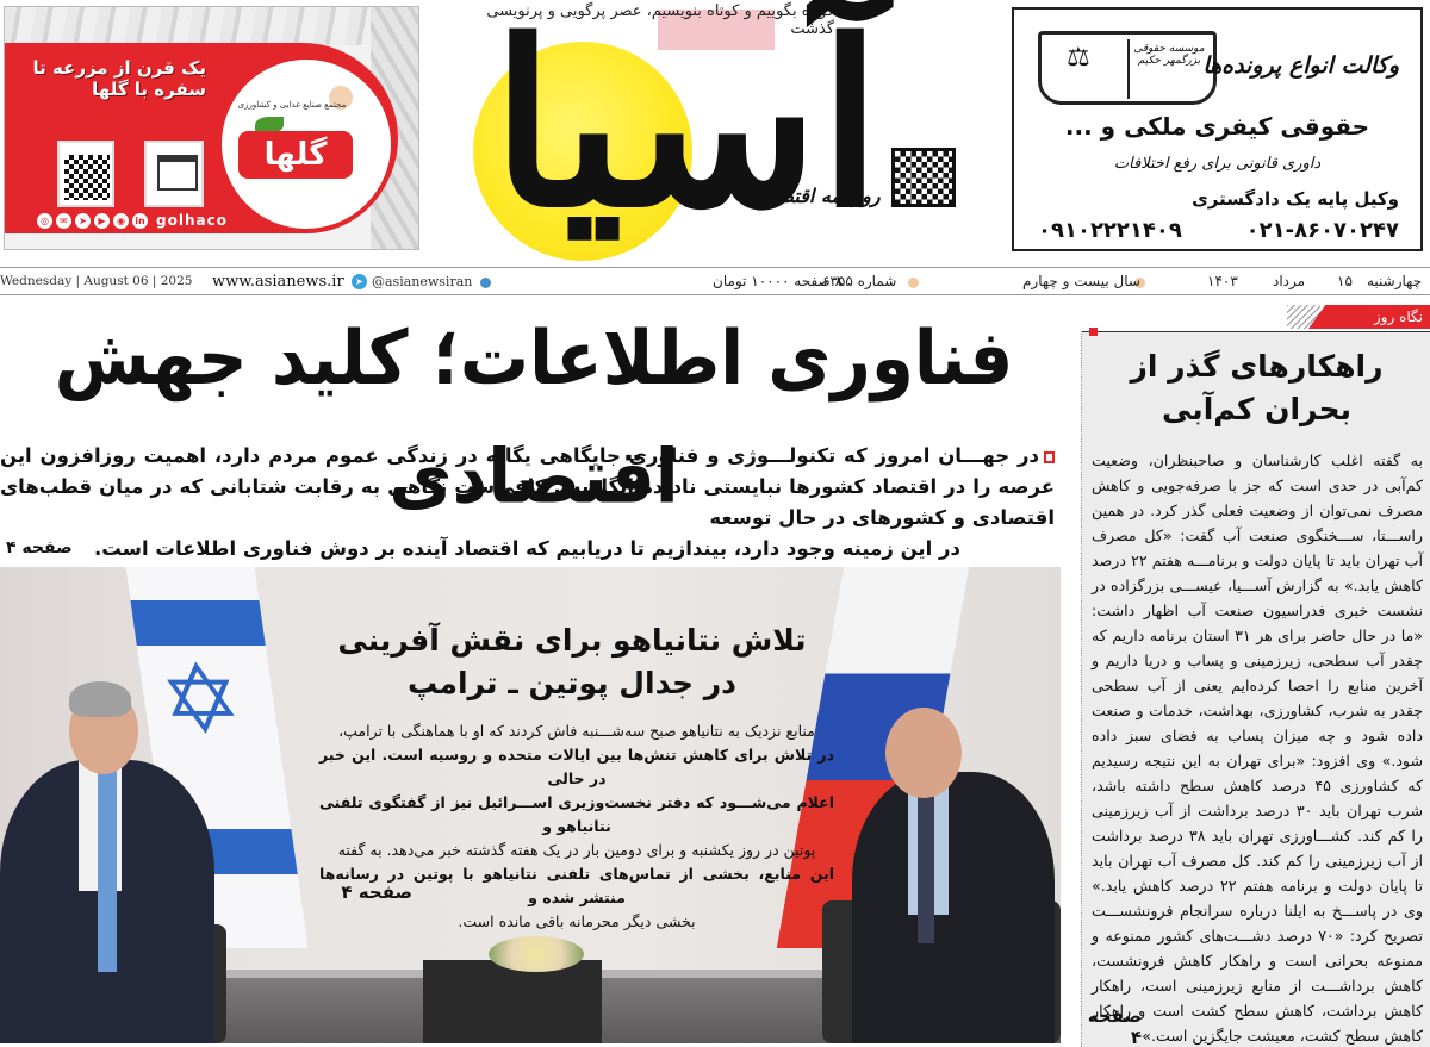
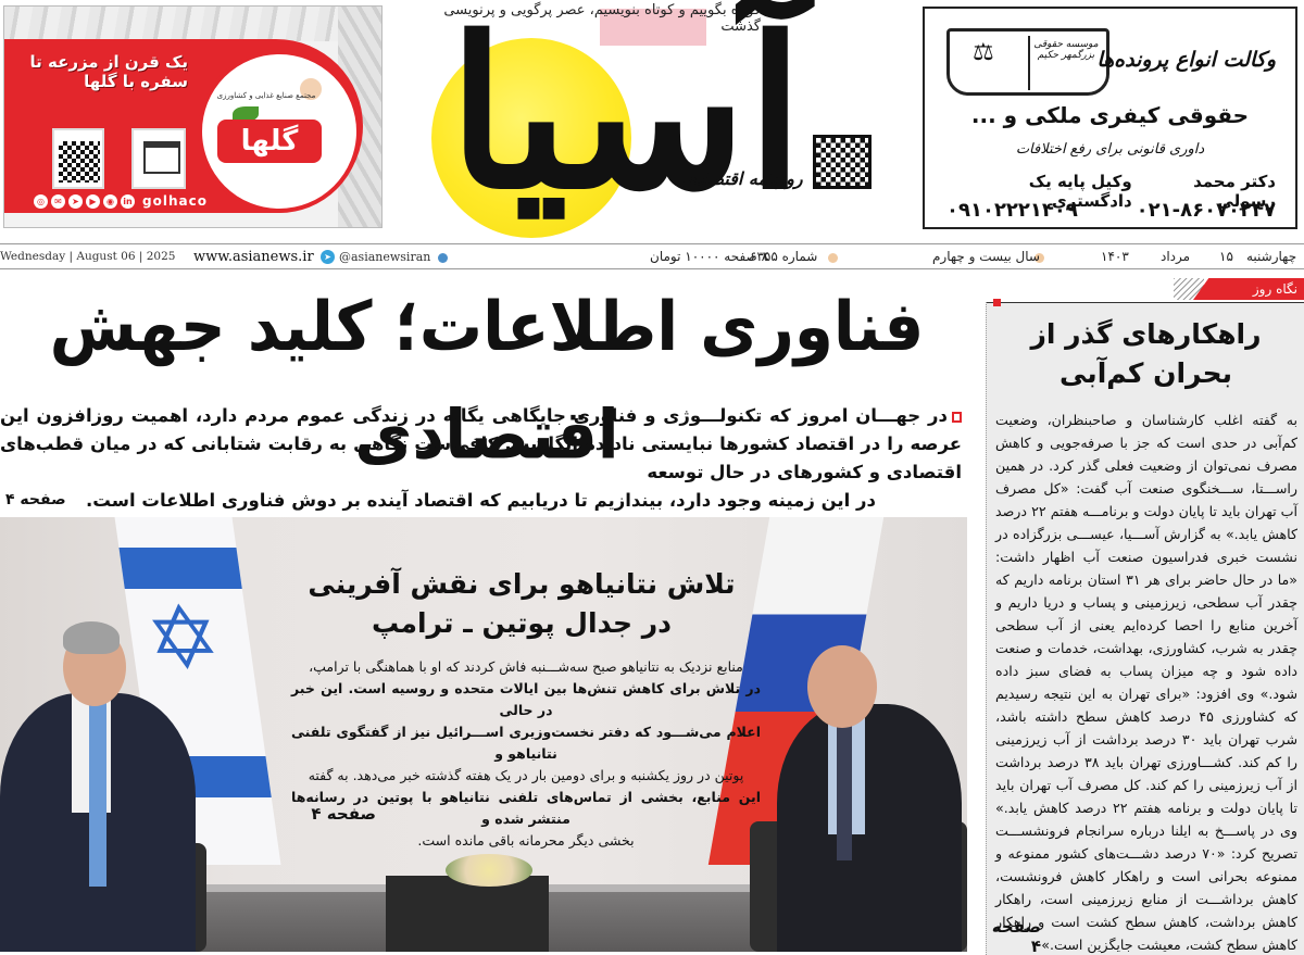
  یک قرن از مزرعه تا سفره با گلها
  مجتمع صنایع غذایی و کشاورزی
  گلها
  ◎
  ✉
  ➤
  ▶
  ◉
  in
  golhaco
  کوتاه بگوییم و کوتاه بنویسیم، عصر پرگویی و پرنویسی گذشت
  آسیا
  روزنامه اقتصای
  ⚖
  موسسه حقوقی بزرگمهر حکیم
  وکالت انواع پرونده‌ها
  حقوقی کیفری ملکی و ...
  داوری قانونی برای رفع اختلافات
+ دکتر محمد رسولی
  وکیل پایه یک دادگستری
  ۰۲۱-۸۶۰۷۰۲۴۷
  ۰۹۱۰۲۲۲۱۴۰۹
  Wednesday | August 06 | 2025
  www.asianews.ir
  ➤
  @asianewsiran
  ۸ صفحه ۱۰۰۰۰ تومان
  شماره ۶۳۵۵
  سال بیست و چهارم
  ۱۴۰۳
  مرداد
  ۱۵
  چهارشنبه
  فناوری اطلاعات؛ کلید جهش اقتصادی
  در جهـــان امروز که تکنولـــوژی و فناوری جایگاهی یگانه در زندگی عموم مردم دارد، اهمیت روزافزون این عرصه را در اقتصاد کشورها نبایستی نادده انگاشت. کافی‌ست نگاهی به رقابت شتابانی که در میان قطب‌های اقتصادی و کشورهای در حال توسعه
  در این زمینه وجود دارد، بیندازیم تا دریابیم که اقتصاد آینده بر دوش فناوری اطلاعات است.
  صفحه ۴
  تلاش نتانیاهو برای نقش آفرینی
  در جدال پوتین ـ ترامپ
  منابع نزدیک به نتانیاهو صبح سه‌شـــنبه فاش کردند که او با هماهنگی با ترامپ،
  در تلاش برای کاهش تنش‌ها بین ایالات متحده و روسیه است. این خبر در حالی
  اعلام می‌شـــود که دفتر نخست‌وزیری اســـرائیل نیز از گفتگوی تلفنی نتانیاهو و
  پوتین در روز یکشنبه و برای دومین بار در یک هفته گذشته خبر می‌دهد. به گفته
  این منابع، بخشی از تماس‌های تلفنی نتانیاهو با پوتین در رسانه‌ها منتشر شده و
  بخشی دیگر محرمانه باقی مانده است.
  صفحه ۴
  نگاه روز
  راهکارهای گذر از
  بحران کم‌آبی
  به گفته اغلب کارشناسان و صاحبنظران، وضعیت کم‌آبی در حدی است که جز با صرفه‌جویی و کاهش مصرف نمی‌توان از وضعیت فعلی گذر کرد. در همین راســـتا، ســـخنگوی صنعت آب گفت: «کل مصرف آب تهران باید تا پایان دولت و برنامـــه هفتم ۲۲ درصد کاهش یابد.» به گزارش آســـیا، عیســـی بزرگزاده در نشست خبری فدراسیون صنعت آب اظهار داشت: «ما در حال حاضر برای هر ۳۱ استان برنامه داریم که چقدر آب سطحی، زیرزمینی و پساب و دریا داریم و آخرین منابع را احصا کرده‌ایم یعنی از آب سطحی چقدر به شرب، کشاورزی، بهداشت، خدمات و صنعت داده شود و چه میزان پساب به فضای سبز داده شود.» وی افزود: «برای تهران به این نتیجه رسیدیم که کشاورزی ۴۵ درصد کاهش سطح داشته باشد، شرب تهران باید ۳۰ درصد برداشت از آب زیرزمینی را کم کند. کشـــاورزی تهران باید ۳۸ درصد برداشت از آب زیرزمینی را کم کند. کل مصرف آب تهران باید تا پایان دولت و برنامه هفتم ۲۲ درصد کاهش یابد.» وی در پاســـخ به ایلنا درباره سرانجام فرونشســـت تصریح کرد: «۷۰ درصد دشـــت‌های کشور ممنوعه و ممنوعه بحرانی است و راهکار کاهش فرونشست، کاهش برداشـــت از منابع زیرزمینی است، راهکار کاهش برداشت، کاهش سطح کشت است و راهکار کاهش سطح کشت، معیشت جایگزین است.»
  صفحه ۴
